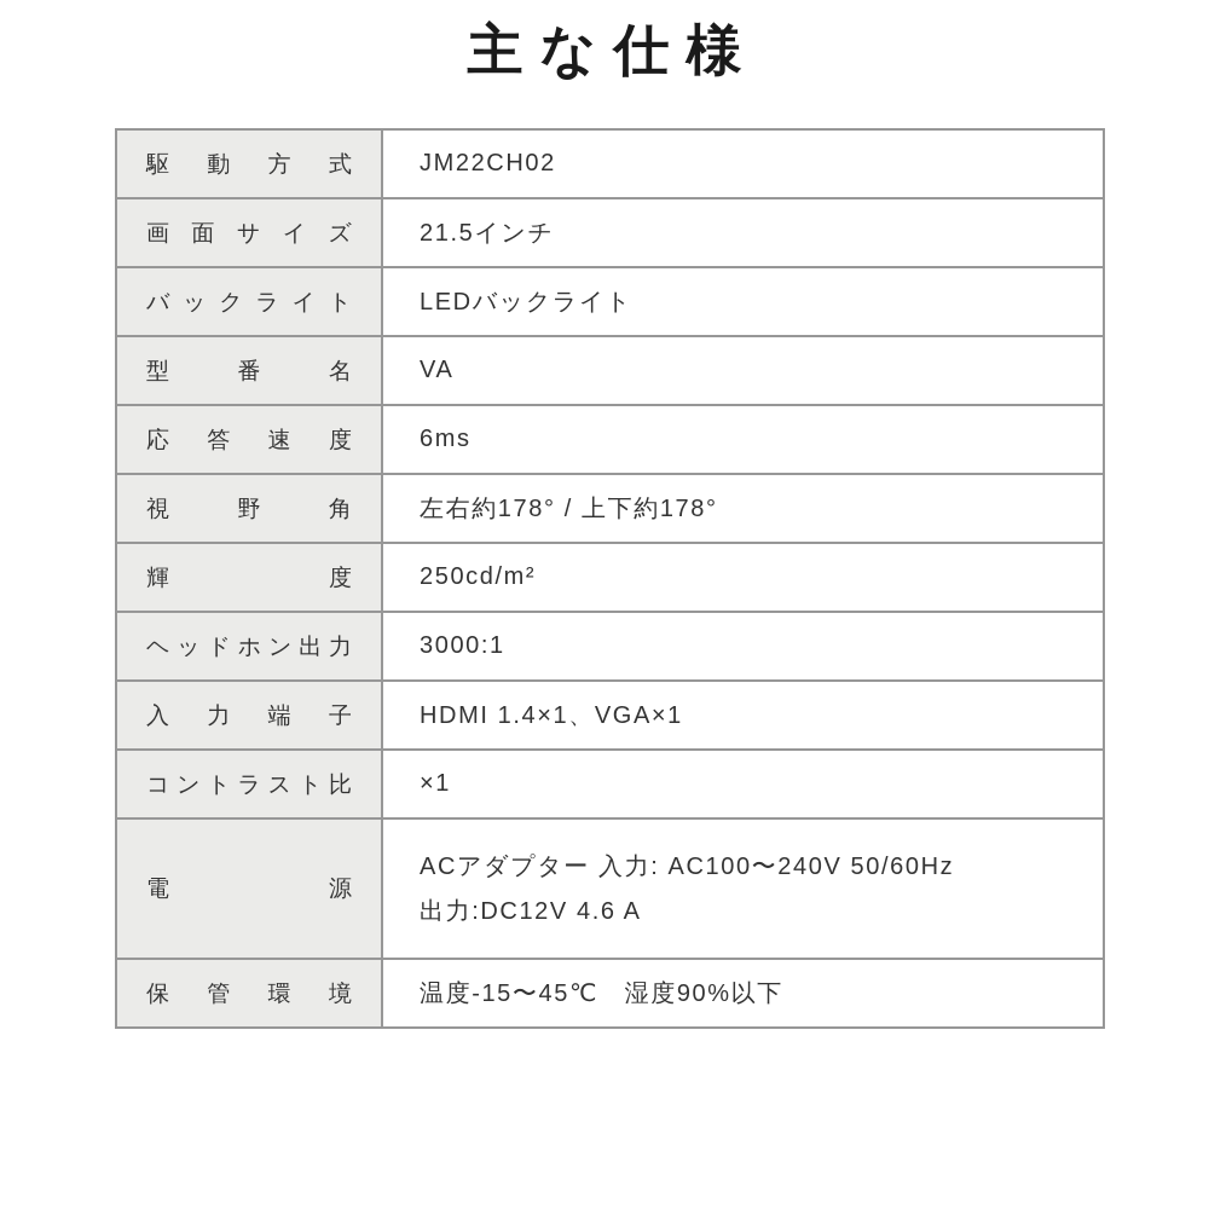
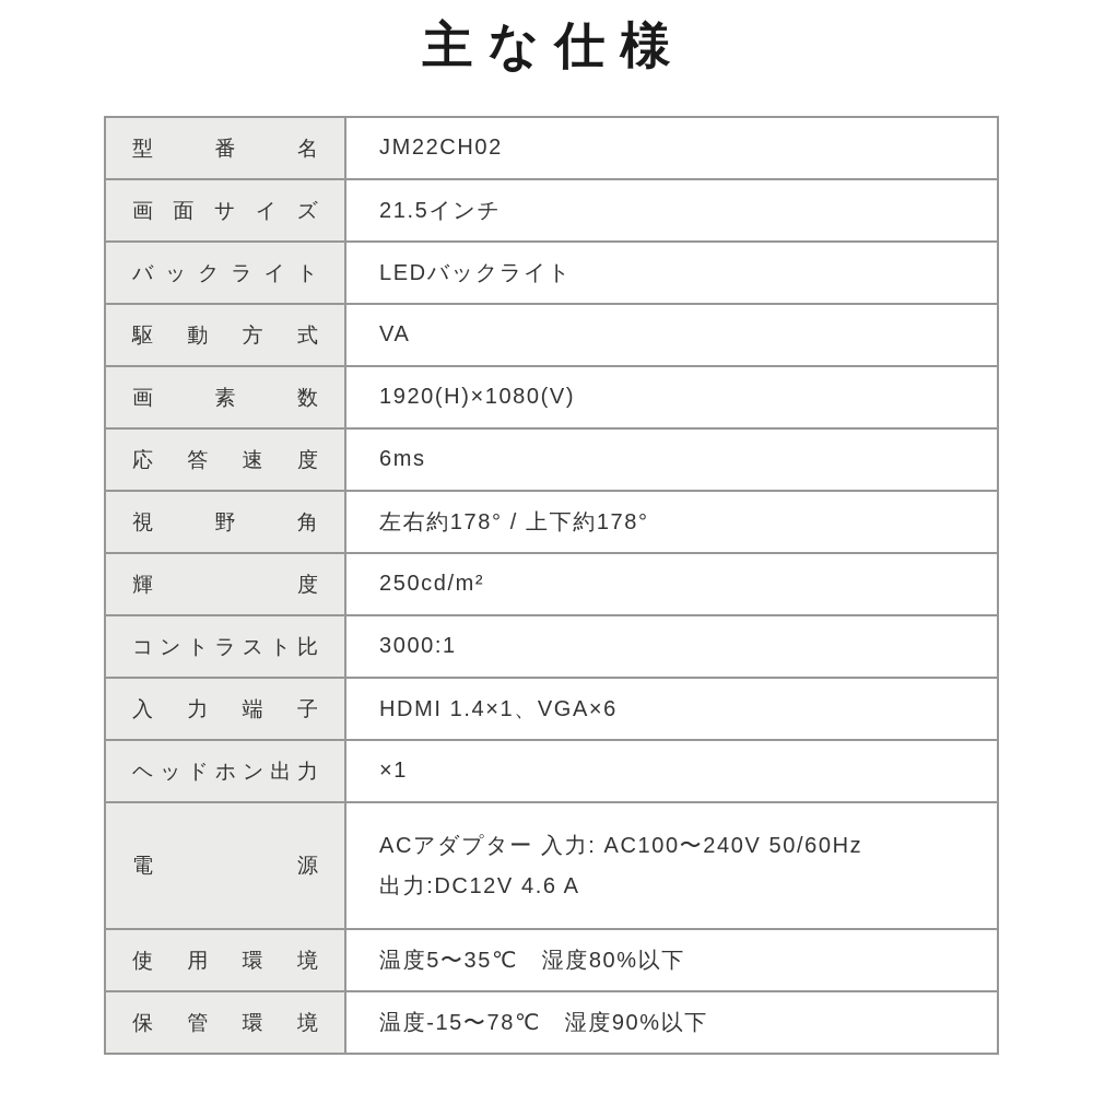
  主な仕様
- 駆動方式	JM22CH02
+ 型番名	JM22CH02
  画面サイズ	21.5インチ
  バックライト	LEDバックライト
- 型番名	VA
+ 駆動方式	VA
+ 画素数	1920(H)×1080(V)
  応答速度	6ms
  視野角	左右約178° / 上下約178°
  輝度	250cd/m²
- ヘッドホン出力	3000:1
+ コントラスト比	3000:1
- 入力端子	HDMI 1.4×1、VGA×1
+ 入力端子	HDMI 1.4×1、VGA×6
- コントラスト比	×1
+ ヘッドホン出力	×1
  電源	ACアダプター 入力: AC100〜240V 50/60Hz 出力:DC12V 4.6 A
+ 使用環境	温度5〜35℃ 湿度80%以下
- 保管環境	温度-15〜45℃ 湿度90%以下
+ 保管環境	温度-15〜78℃ 湿度90%以下
